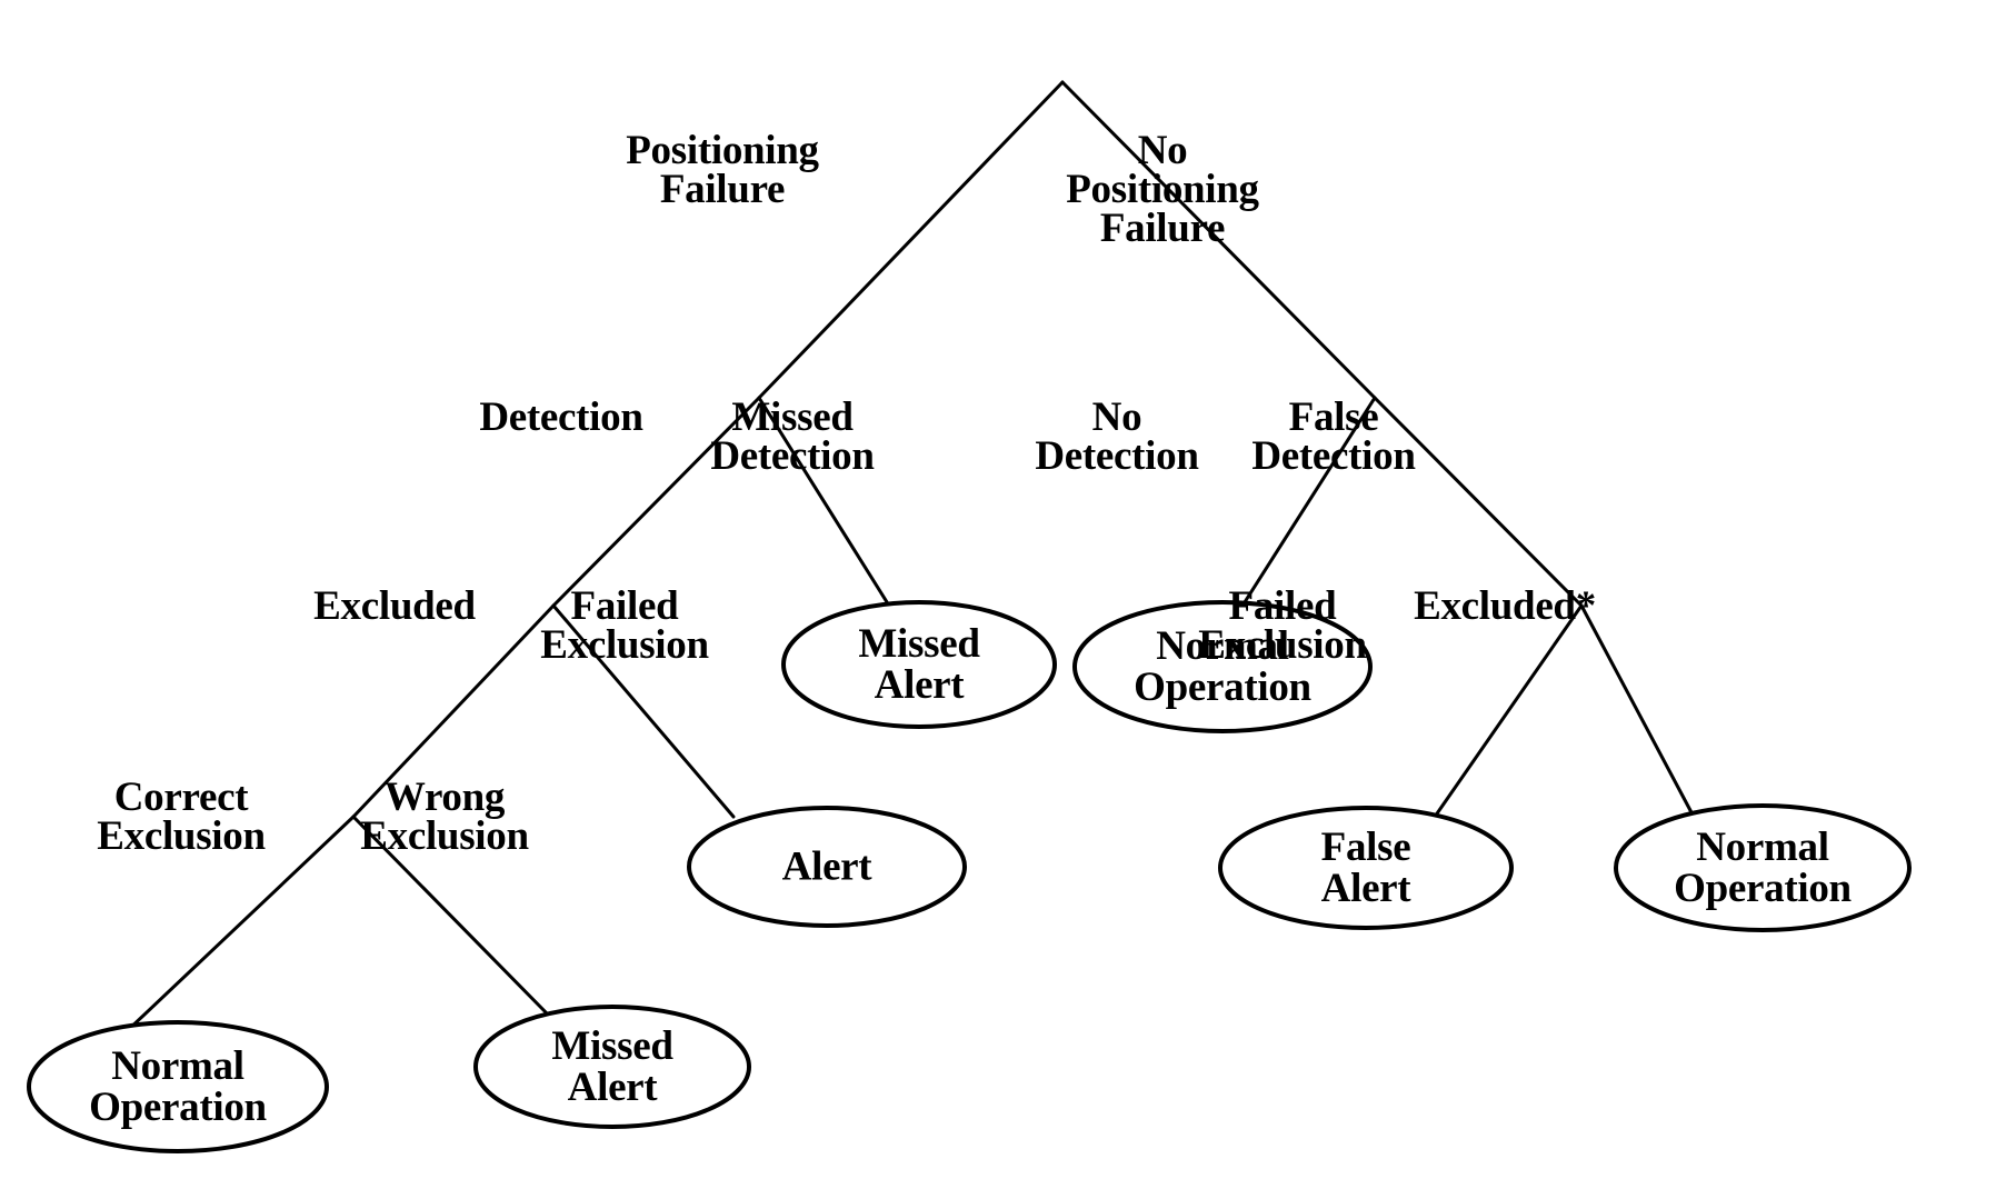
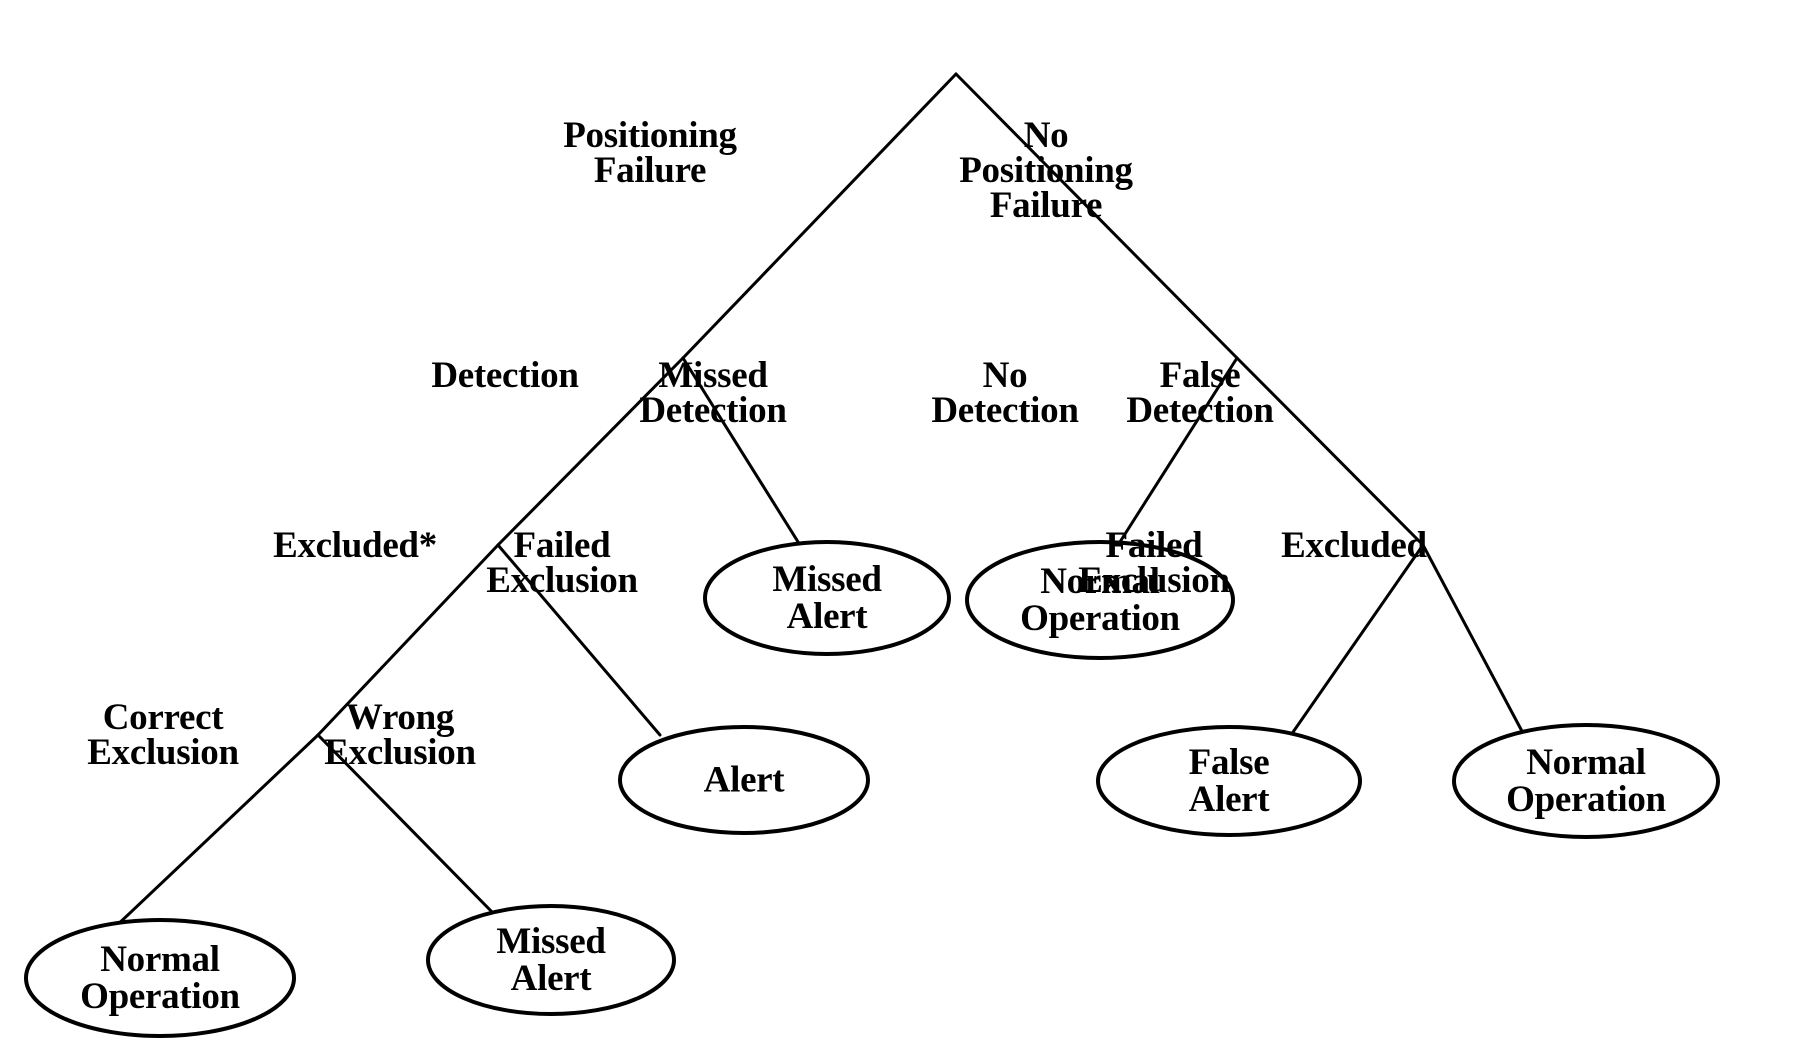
  Missed
  Alert
  Normal
  Operation
  Alert
  False
  Alert
  Normal
  Operation
  Normal
  Operation
  Missed
  Alert
  Positioning
  Failure
  No
  Positioning
  Failure
  Detection
  Missed
  Detection
  No
  Detection
  False
  Detection
- Excluded
+ Excluded*
  Failed
  Exclusion
  Failed
  Exclusion
- Excluded*
+ Excluded
  Correct
  Exclusion
  Wrong
  Exclusion
